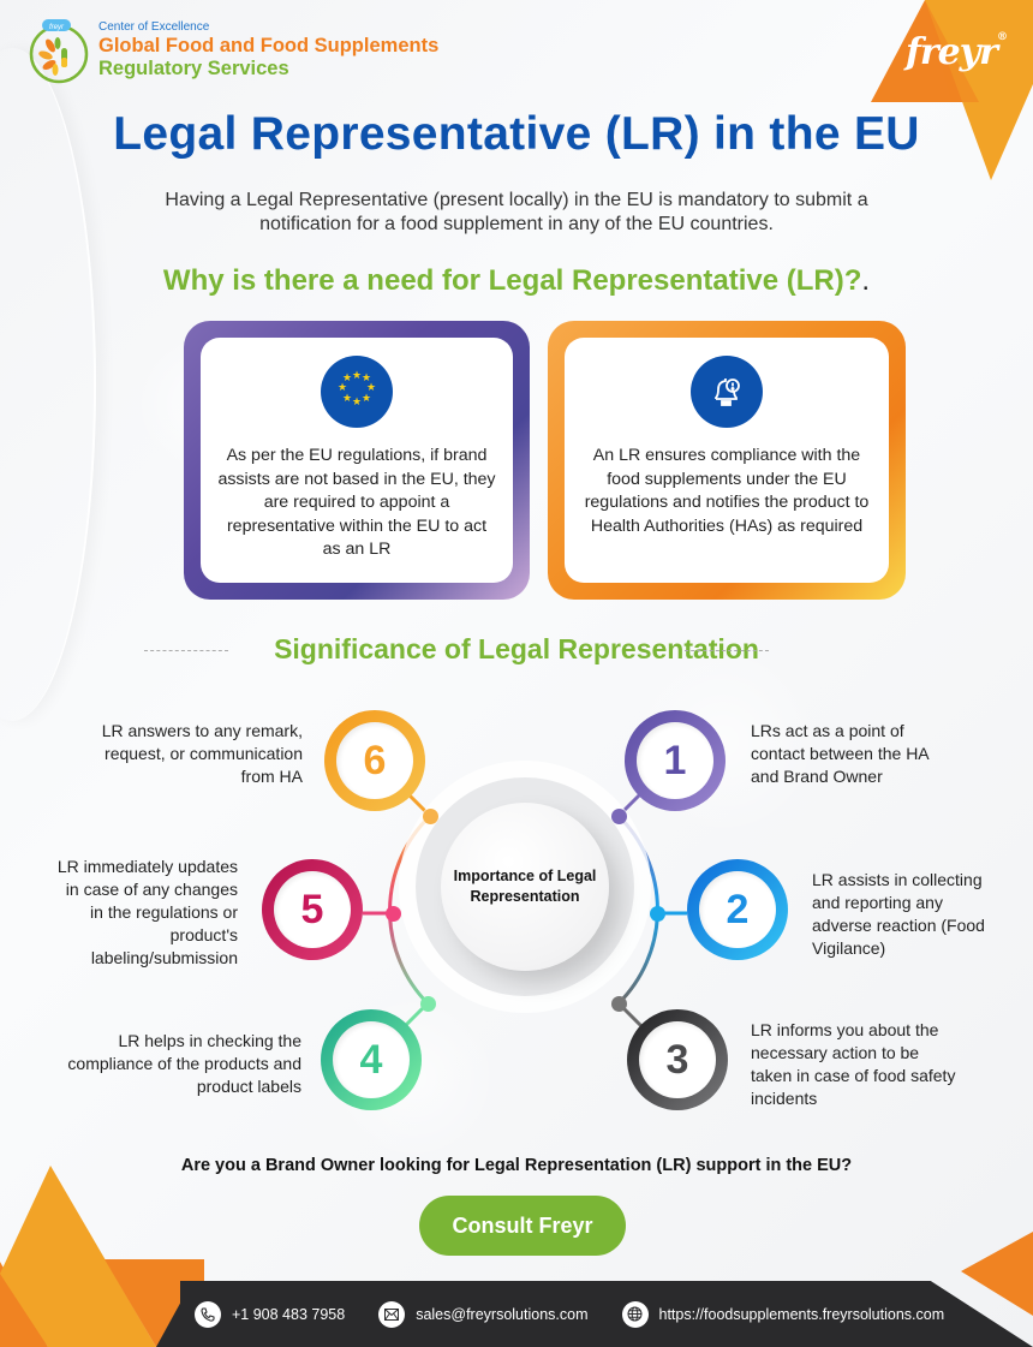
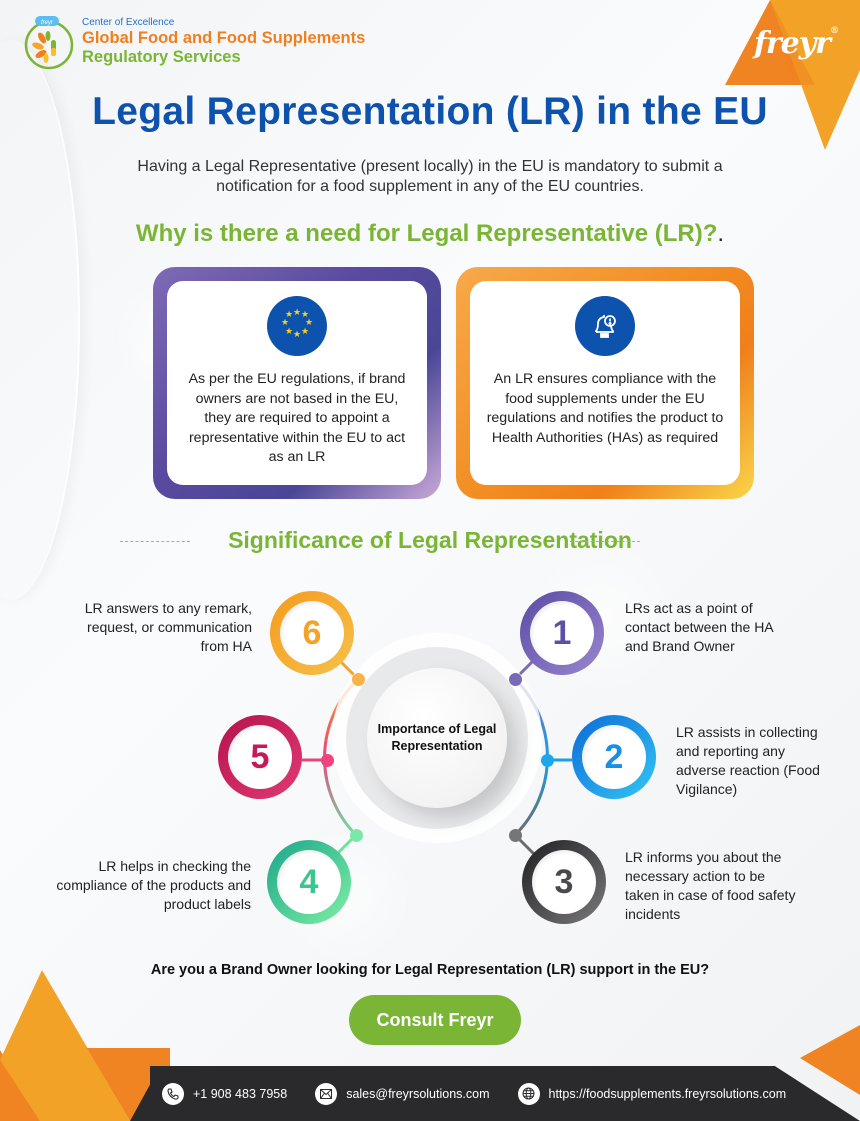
  Center of Excellence
  Global Food and Food Supplements
  Regulatory Services
  freyr®
- Legal Representative (LR) in the EU
+ Legal Representation (LR) in the EU
  Having a Legal Representative (present locally) in the EU is mandatory to submit a notification for a food supplement in any of the EU countries.
  Why is there a need for Legal Representative (LR)?.
  ★
  ★
  ★
  ★
  ★
  ★
  ★
  ★
- As per the EU regulations, if brand assists are not based in the EU, they are required to appoint a representative within the EU to act as an LR
+ As per the EU regulations, if brand owners are not based in the EU, they are required to appoint a representative within the EU to act as an LR
  An LR ensures compliance with the food supplements under the EU regulations and notifies the product to Health Authorities (HAs) as required
  Significance of Legal Representation
  Importance of Legal Representation
  6
  5
  4
  1
  2
  3
  LR answers to any remark, request, or communication from HA
- LR immediately updates in case of any changes in the regulations or product's labeling/submission
  LR helps in checking the compliance of the products and product labels
  LRs act as a point of contact between the HA and Brand Owner
  LR assists in collecting and reporting any adverse reaction (Food Vigilance)
  LR informs you about the necessary action to be taken in case of food safety incidents
  Are you a Brand Owner looking for Legal Representation (LR) support in the EU?
  Consult Freyr
  +1 908 483 7958
  sales@freyrsolutions.com
  https://foodsupplements.freyrsolutions.com
